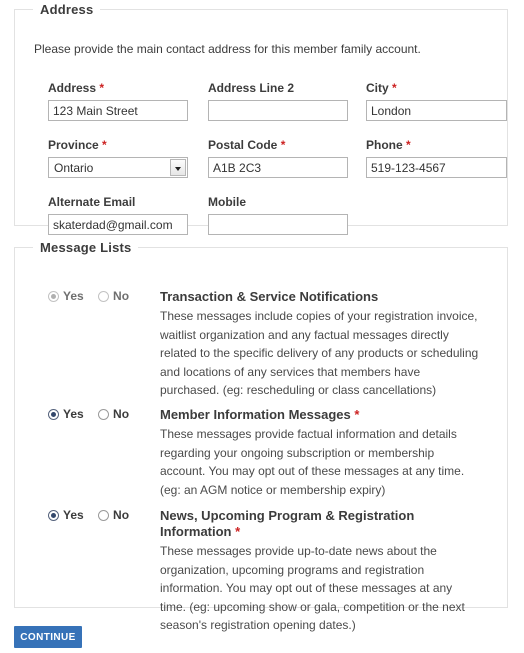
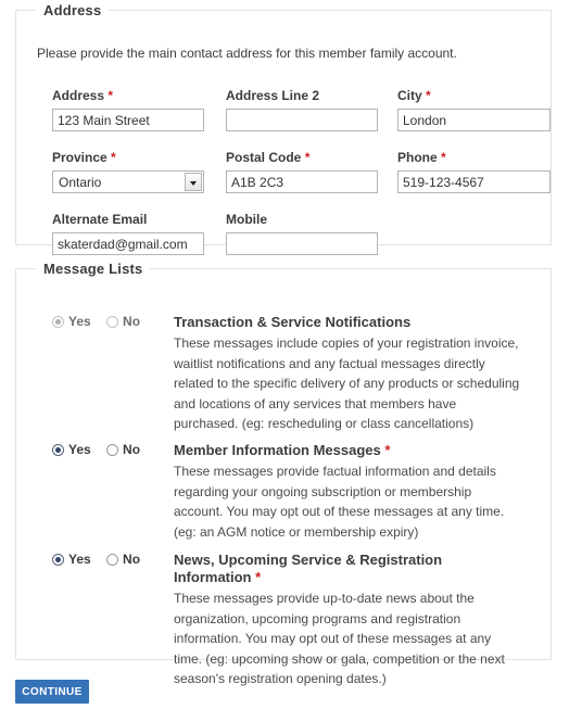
  Address
  Please provide the main contact address for this member family account.
  Address *
  123 Main Street
  Address Line 2
  City *
  London
  Province *
  Ontario
  Postal Code *
  A1B 2C3
  Phone *
  519-123-4567
  Alternate Email
  skaterdad@gmail.com
  Mobile
  Message Lists
  Yes No
  Transaction & Service Notifications
- These messages include copies of your registration invoice, waitlist organization and any factual messages directly related to the specific delivery of any products or scheduling and locations of any services that members have purchased. (eg: rescheduling or class cancellations)
+ These messages include copies of your registration invoice, waitlist notifications and any factual messages directly related to the specific delivery of any products or scheduling and locations of any services that members have purchased. (eg: rescheduling or class cancellations)
  Yes No
  Member Information Messages *
  These messages provide factual information and details regarding your ongoing subscription or membership account. You may opt out of these messages at any time. (eg: an AGM notice or membership expiry)
  Yes No
- News, Upcoming Program & Registration Information *
+ News, Upcoming Service & Registration Information *
  These messages provide up-to-date news about the organization, upcoming programs and registration information. You may opt out of these messages at any time. (eg: upcoming show or gala, competition or the next season's registration opening dates.)
  CONTINUE
